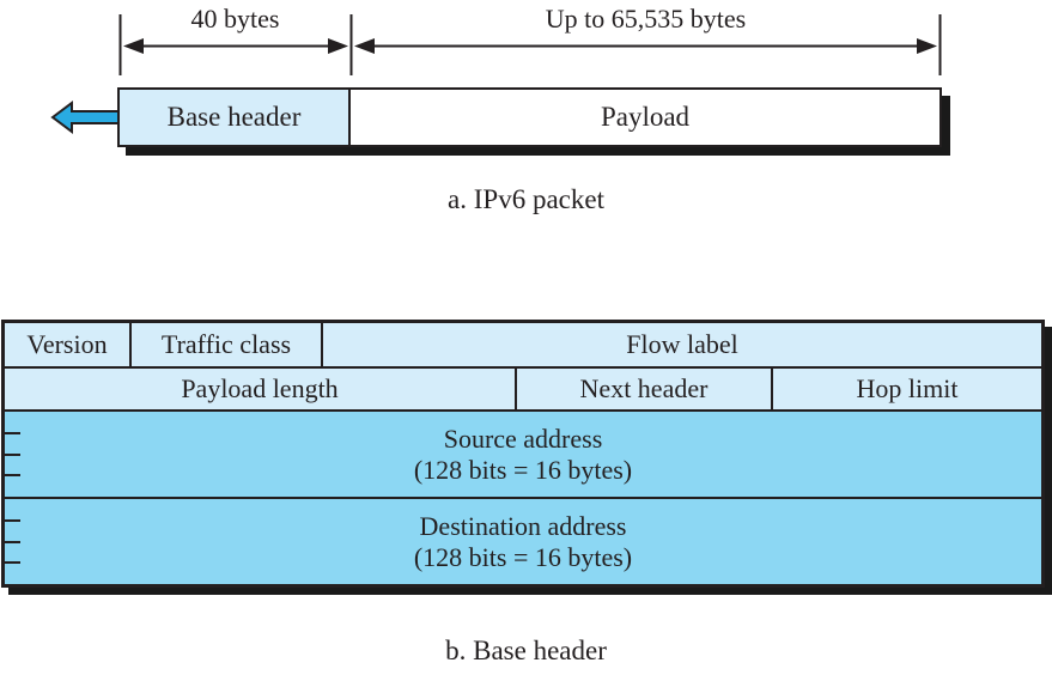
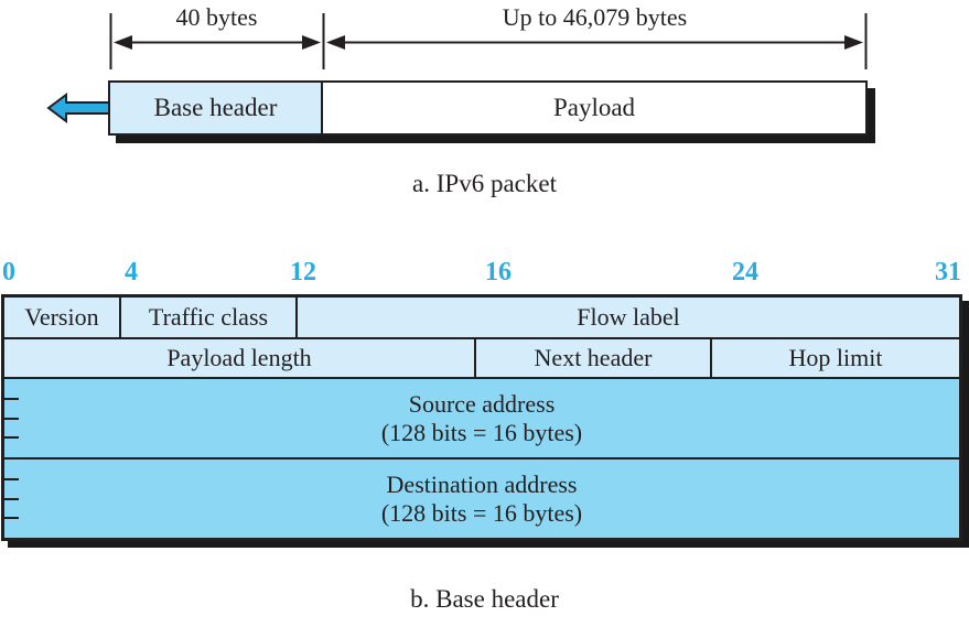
  40 bytes
- Up to 65,535 bytes
+ Up to 46,079 bytes
  Base header
  Payload
  a. IPv6 packet
+ 0
+ 4
+ 12
+ 16
+ 24
+ 31
  Version
  Traffic class
  Flow label
  Payload length
  Next header
  Hop limit
  Source address
  (128 bits = 16 bytes)
  Destination address
  (128 bits = 16 bytes)
  b. Base header
